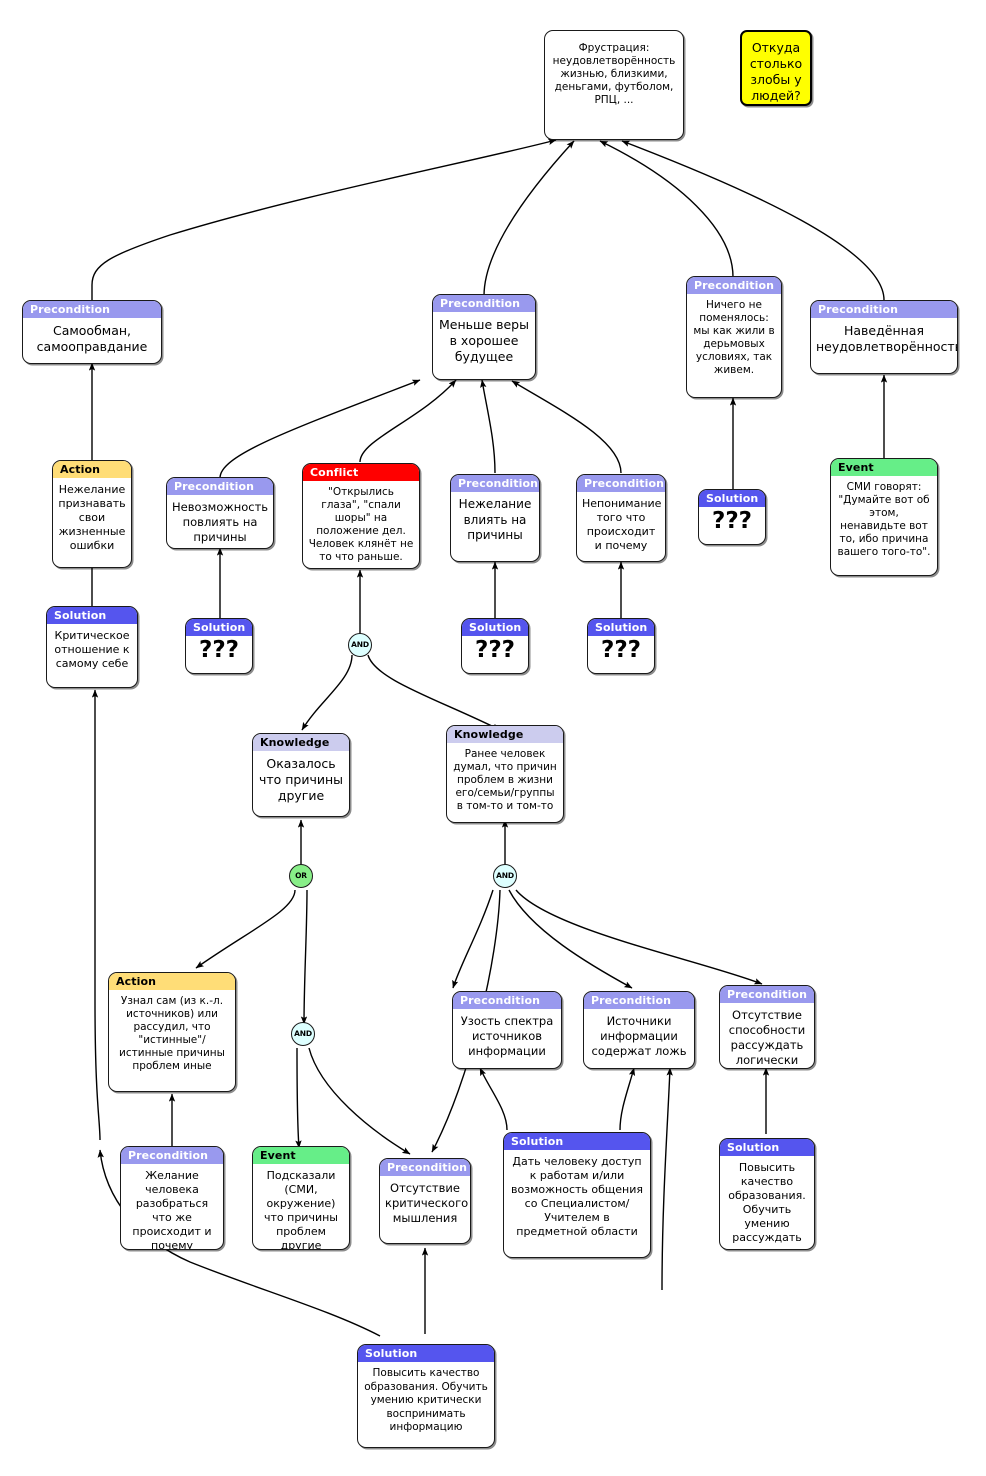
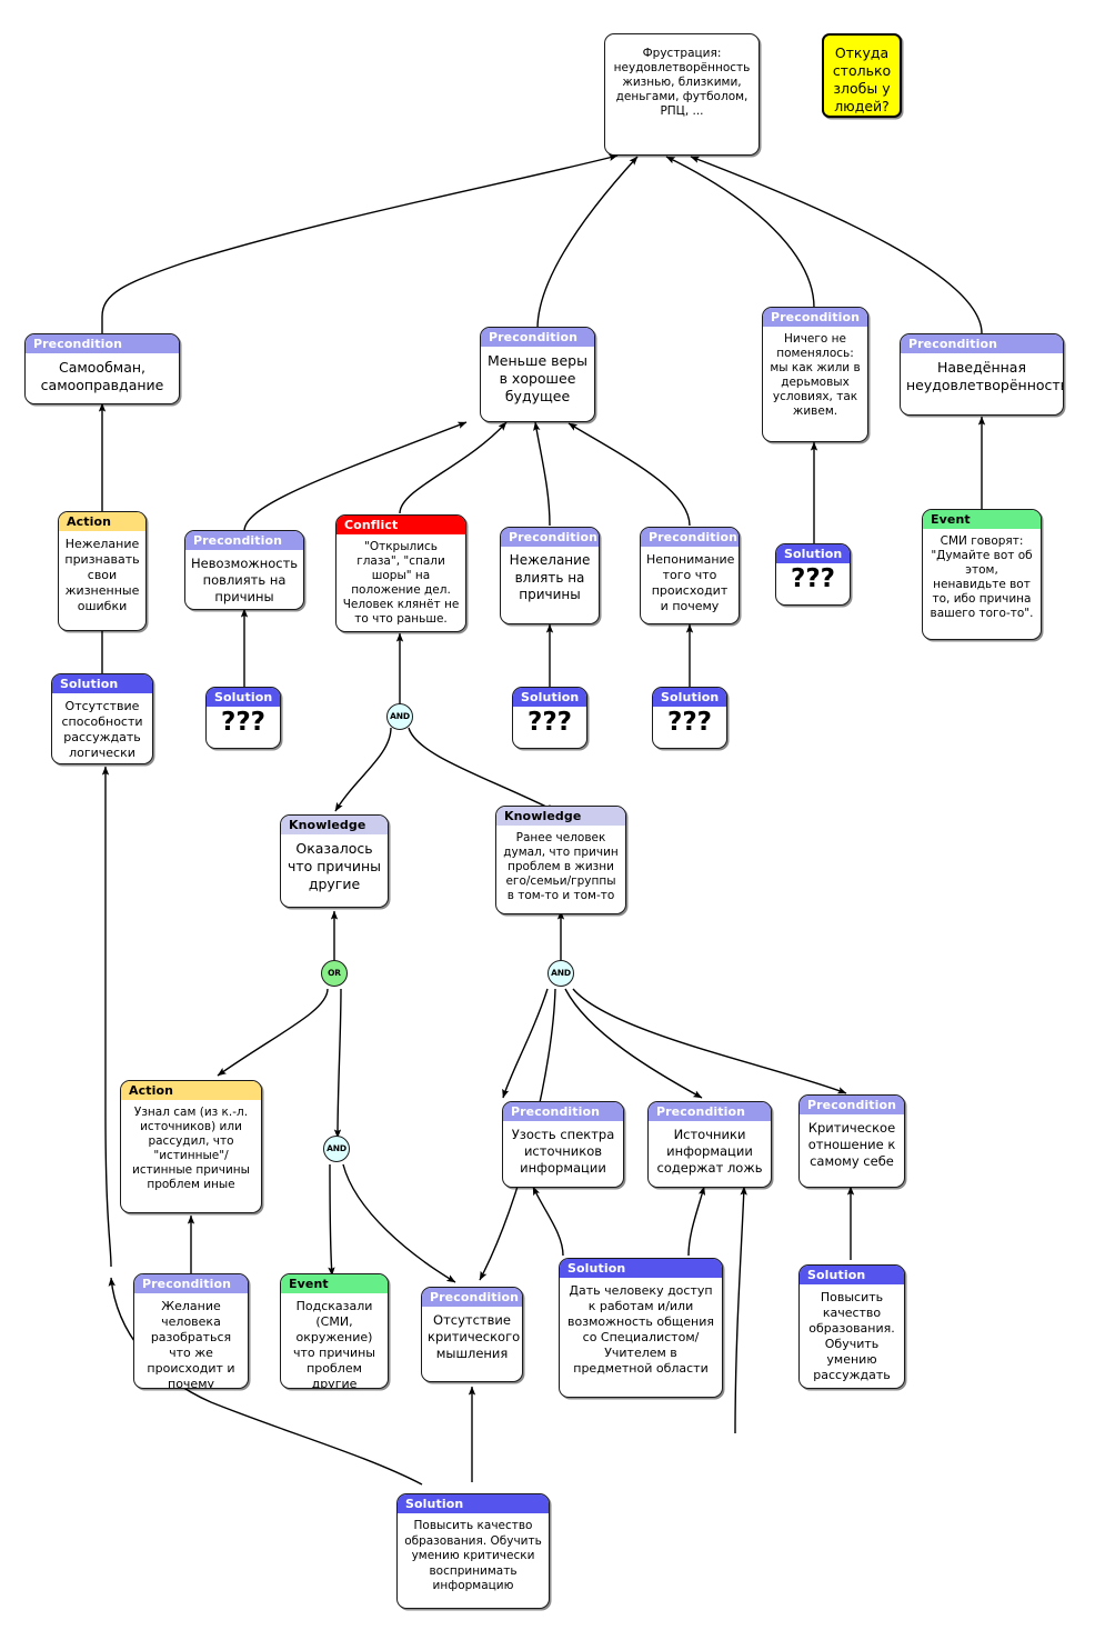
  Фрустрация: неудовлетворённость жизнью, близкими, деньгами, футболом, РПЦ, ...
  Откуда столько злобы у людей?
  Precondition
  Самообман, самооправдание
  Precondition
  Меньше веры в хорошее будущее
  Precondition
  Ничего не поменялось: мы как жили в дерьмовых условиях, так живем.
  Precondition
  Наведённая неудовлетворённост
  Action
  Нежелание признавать свои жизненные ошибки
  Precondition
  Невозможность повлиять на причины
  Conflict
  "Открылись глаза", "спали шоры" на положение дел. Человек клянёт не то что раньше.
  Precondition
  Нежелание влиять на причины
  Precondition
  Непонимание того что происходит и почему
  Solution
  ???
  Event
  СМИ говорят: "Думайте вот об этом, ненавидьте вот то, ибо причина вашего того-то".
  Solution
- Критическое отношение к самому себе
+ Отсутствие способности рассуждать логически
  Solution
  ???
  Solution
  ???
  Solution
  ???
  Knowledge
  Оказалось что причины другие
  Knowledge
  Ранее человек думал, что причин проблем в жизни его/семьи/группы в том-то и том-то
  Action
  Узнал сам (из к.-л. источников) или рассудил, что "истинные"/истинные причины проблем иные
  Precondition
  Узость спектра источников информации
  Precondition
  Источники информации содержат ложь
  Precondition
- Отсутствие способности рассуждать логически
+ Критическое отношение к самому себе
  Precondition
  Желание человека разобраться что же происходит и почему
  Event
  Подсказали (СМИ, окружение) что причины проблем другие
  Precondition
  Отсутствие критического мышления
  Solution
  Дать человеку доступ к работам и/или возможность общения со Специалистом/Учителем в предметной области
  Solution
  Повысить качество образования. Обучить умению рассуждать
  Solution
  Повысить качество образования. Обучить умению критически воспринимать информацию
  AND
  OR
  AND
  AND
